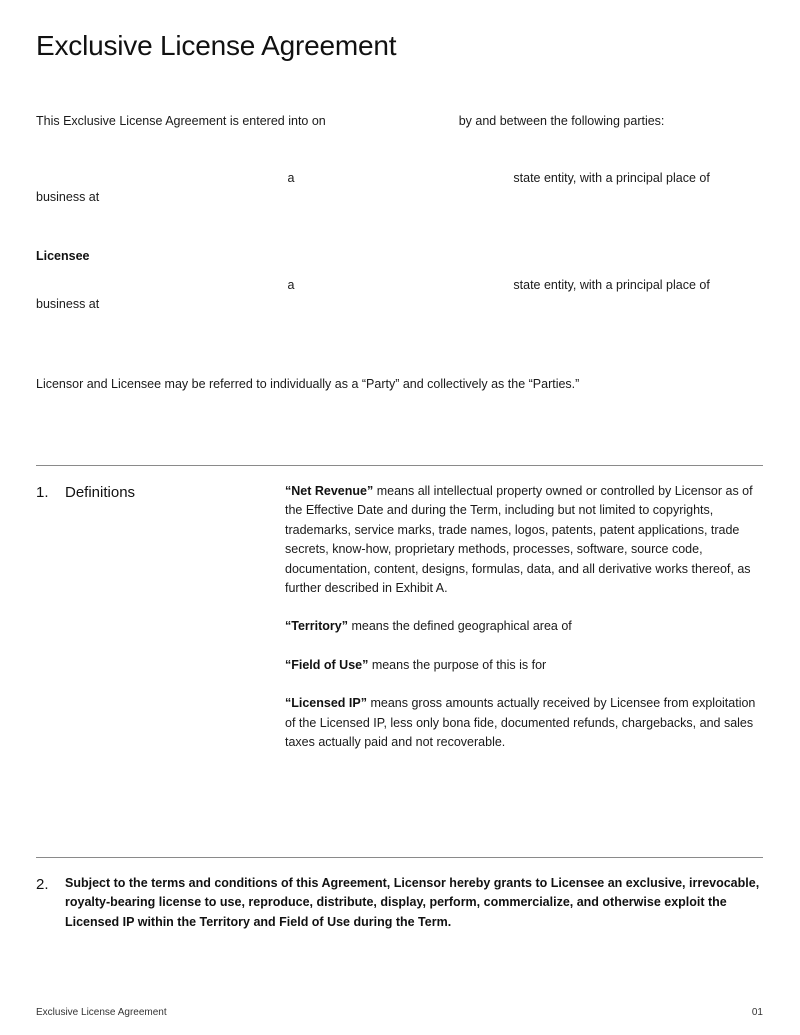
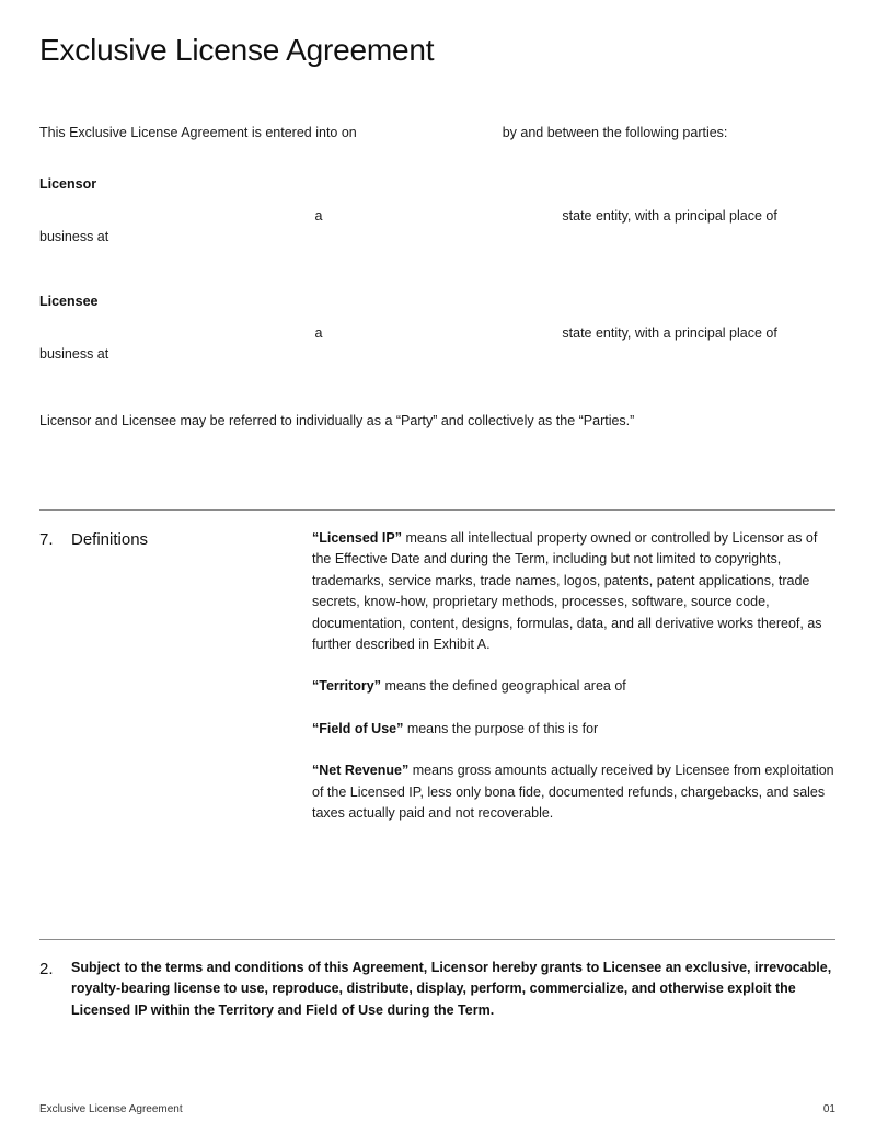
  Exclusive License Agreement
  This Exclusive License Agreement is entered into on by and between the following parties:
+ Licensor
  a state entity, with a principal place of
  business at
  Licensee
  a state entity, with a principal place of
  business at
  Licensor and Licensee may be referred to individually as a “Party” and collectively as the “Parties.”
- 1.
+ 7.
  Definitions
- “Net Revenue” means all intellectual property owned or controlled by Licensor as of the Effective Date and during the Term, including but not limited to copyrights, trademarks, service marks, trade names, logos, patents, patent applications, trade secrets, know-how, proprietary methods, processes, software, source code, documentation, content, designs, formulas, data, and all derivative works thereof, as further described in Exhibit A.
+ “Licensed IP” means all intellectual property owned or controlled by Licensor as of the Effective Date and during the Term, including but not limited to copyrights, trademarks, service marks, trade names, logos, patents, patent applications, trade secrets, know-how, proprietary methods, processes, software, source code, documentation, content, designs, formulas, data, and all derivative works thereof, as further described in Exhibit A.
  “Territory” means the defined geographical area of
  “Field of Use” means the purpose of this is for
- “Licensed IP” means gross amounts actually received by Licensee from exploitation of the Licensed IP, less only bona fide, documented refunds, chargebacks, and sales taxes actually paid and not recoverable.
+ “Net Revenue” means gross amounts actually received by Licensee from exploitation of the Licensed IP, less only bona fide, documented refunds, chargebacks, and sales taxes actually paid and not recoverable.
  2.
  Subject to the terms and conditions of this Agreement, Licensor hereby grants to Licensee an exclusive, irrevocable, royalty-bearing license to use, reproduce, distribute, display, perform, commercialize, and otherwise exploit the Licensed IP within the Territory and Field of Use during the Term.
  Exclusive License Agreement
  01
